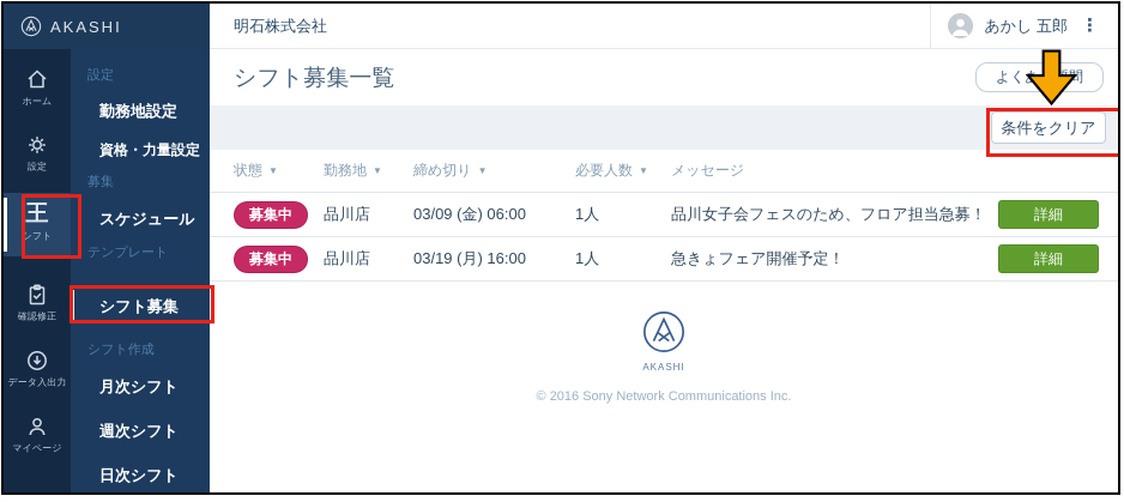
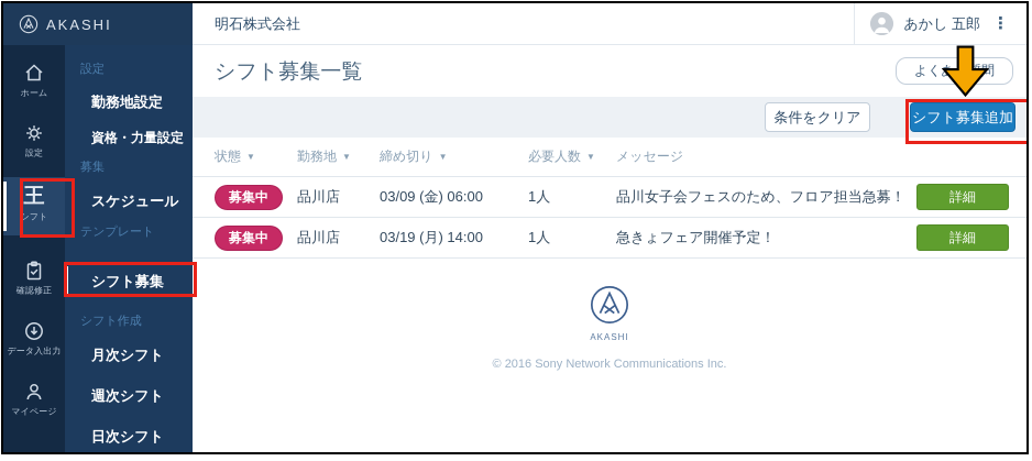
  AKASHI
  ホーム
  設定
  王
  シフト
  確認修正
  データ入出力
  マイページ
  設定
  勤務地設定
  資格・力量設定
  募集
  スケジュール
  テンプレート
  シフト募集
  シフト作成
  月次シフト
  週次シフト
  日次シフト
  明石株式会社
  あかし 五郎
  ⋮
  シフト募集一覧
  条件をクリア
+ シフト募集追加
  状態
  ▼
  勤務地
  ▼
  締め切り
  ▼
  必要人数
  ▼
  メッセージ
  募集中
  品川店
  03/09 (金) 06:00
  1人
  品川女子会フェスのため、フロア担当急募！
  詳細
  募集中
  品川店
- 03/19 (月) 16:00
+ 03/19 (月) 14:00
  1人
  急きょフェア開催予定！
  詳細
  AKASHI
  © 2016 Sony Network Communications Inc.
